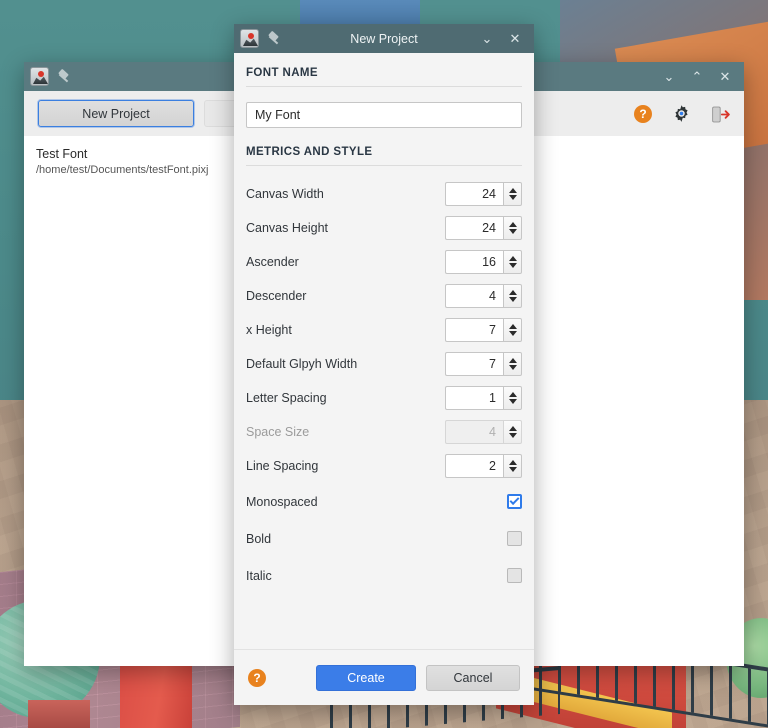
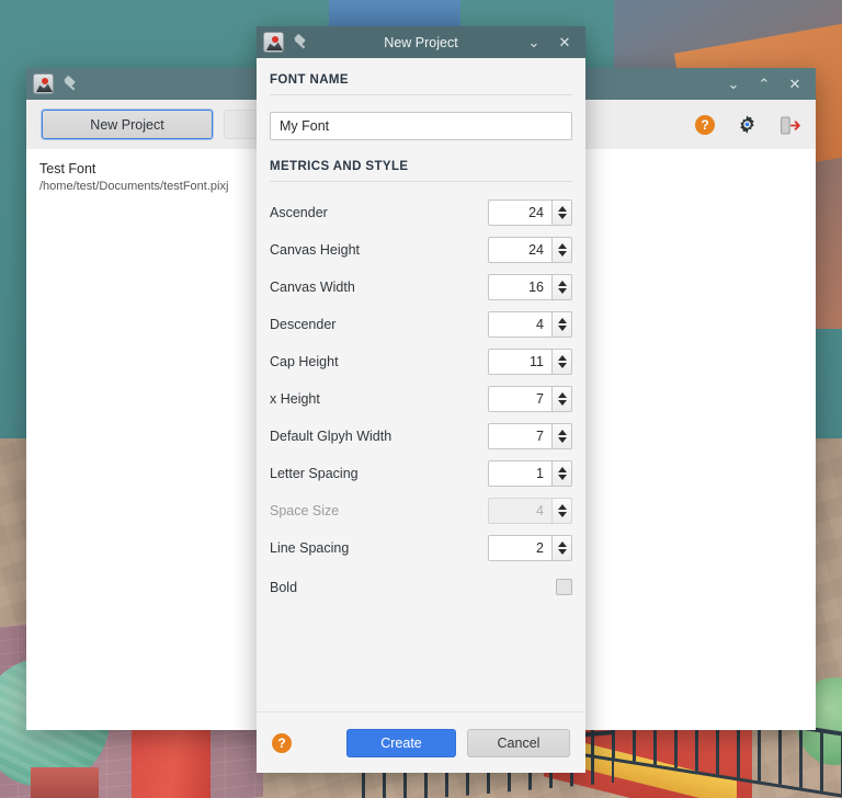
  ⌄
  ⌃
  ✕
  New Project
  ?
  Test Font
  /home/test/Documents/testFont.pixj
  New Project
  ⌄
  ✕
  FONT NAME
  My Font
  METRICS AND STYLE
- Canvas Width
+ Ascender
  24
  Canvas Height
  24
- Ascender
+ Canvas Width
  16
  Descender
  4
+ Cap Height
+ 11
  x Height
  7
  Default Glpyh Width
  7
  Letter Spacing
  1
  Space Size
  4
  Line Spacing
  2
- Monospaced
  Bold
- Italic
  ?
  Create
  Cancel
